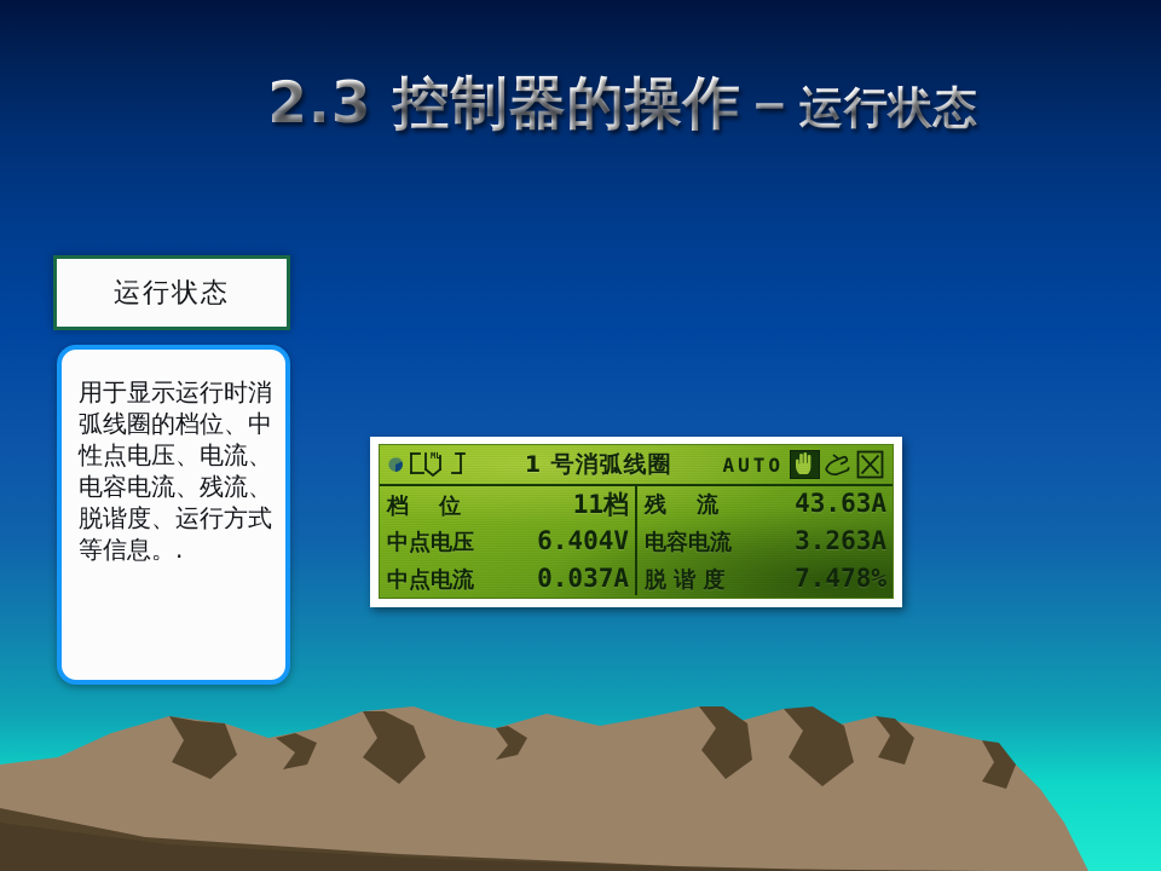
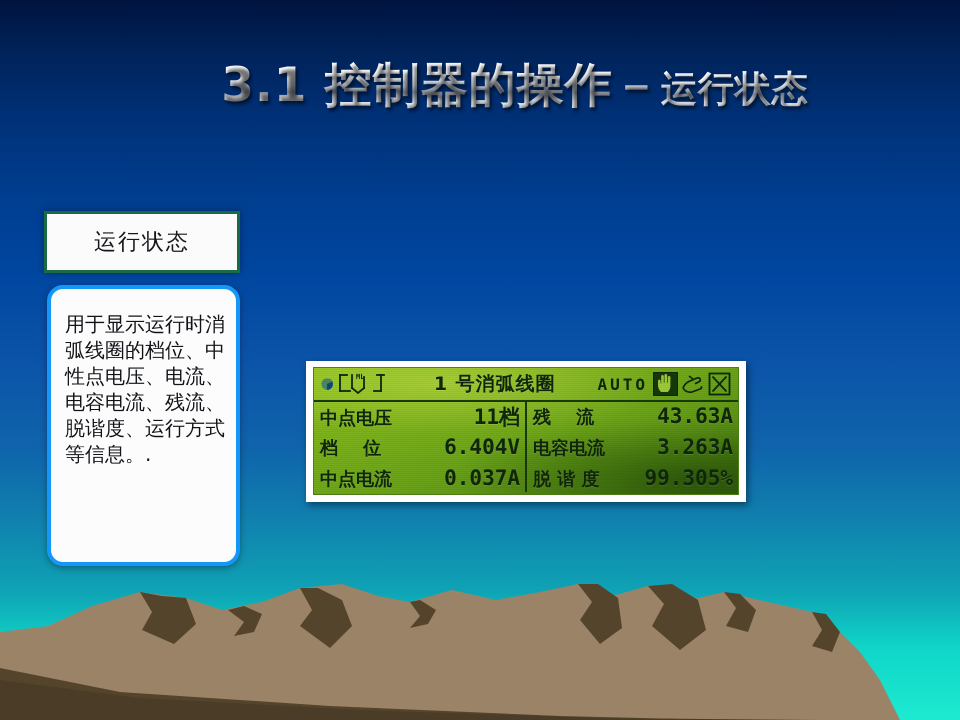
- 2.3 控制器的操作－运行状态
+ 3.1 控制器的操作－运行状态
  运行状态
  用于显示运行时消弧线圈的档位、中性点电压、电流、电容电流、残流、脱谐度、运行方式等信息。.
  ML
  1 号消弧线圈
  AUTO
- 档 位
+ 中点电压
  11档
- 中点电压
+ 档 位
  6.404V
  中点电流
  0.037A
  残 流
  43.63A
  电容电流
  3.263A
  脱 谐 度
- 7.478%
+ 99.305%
